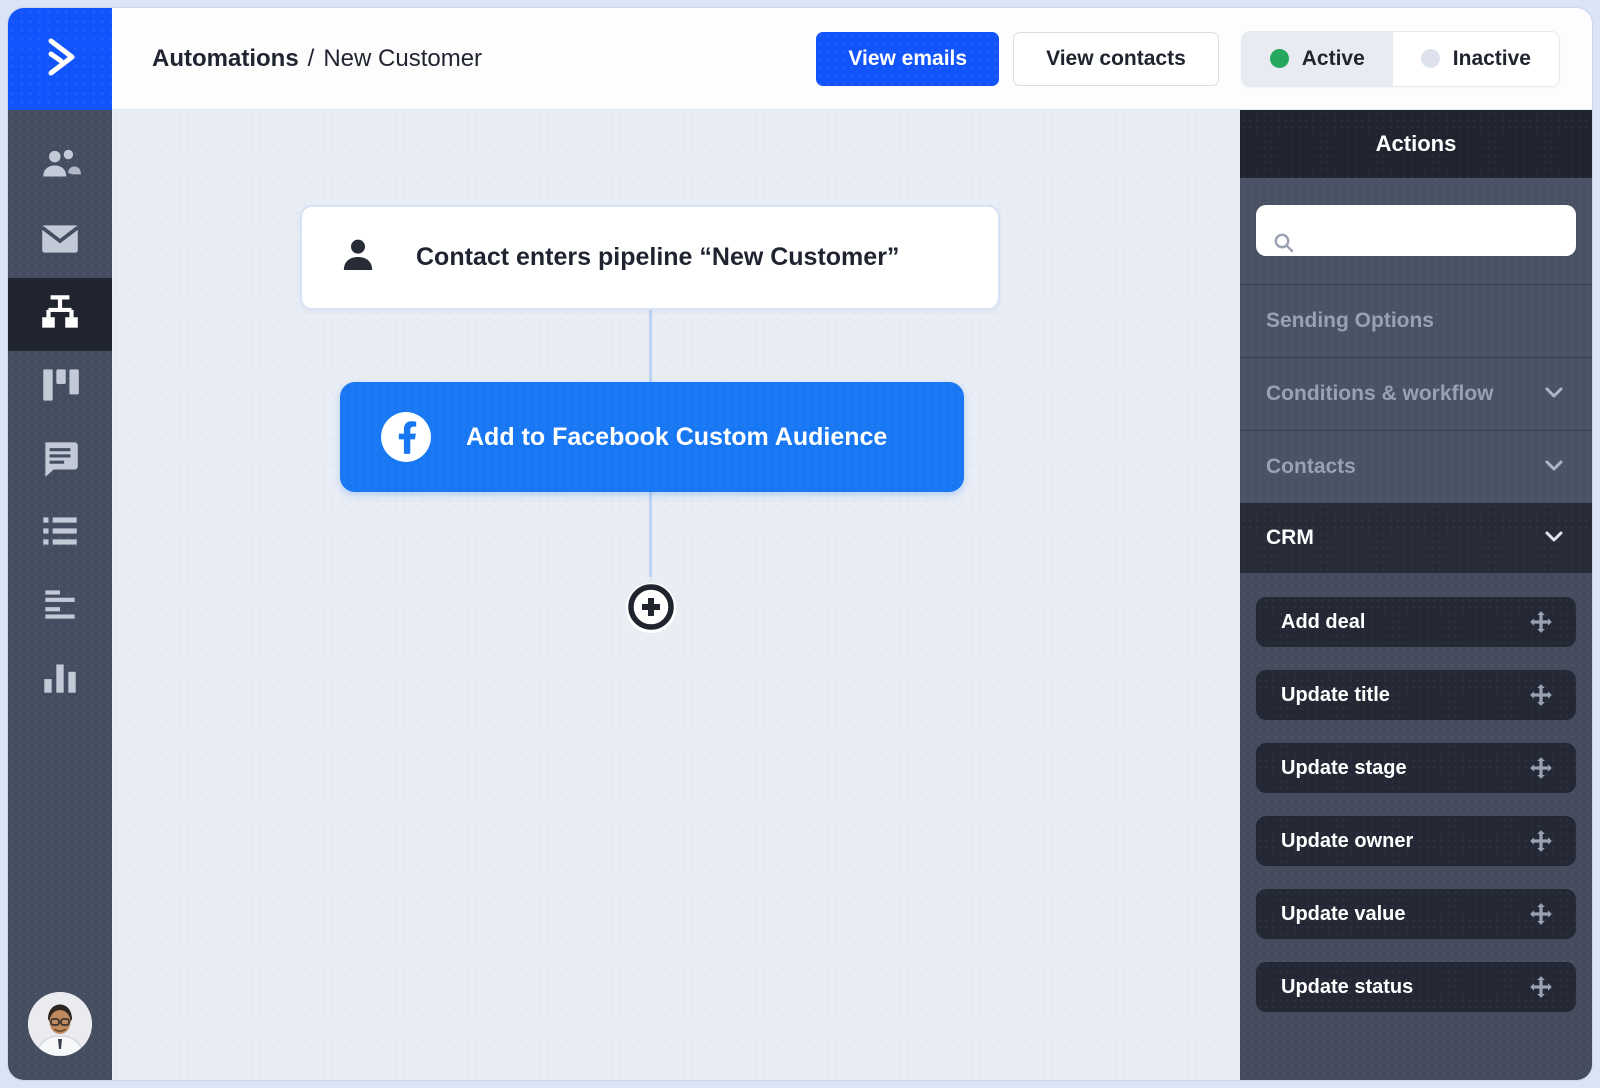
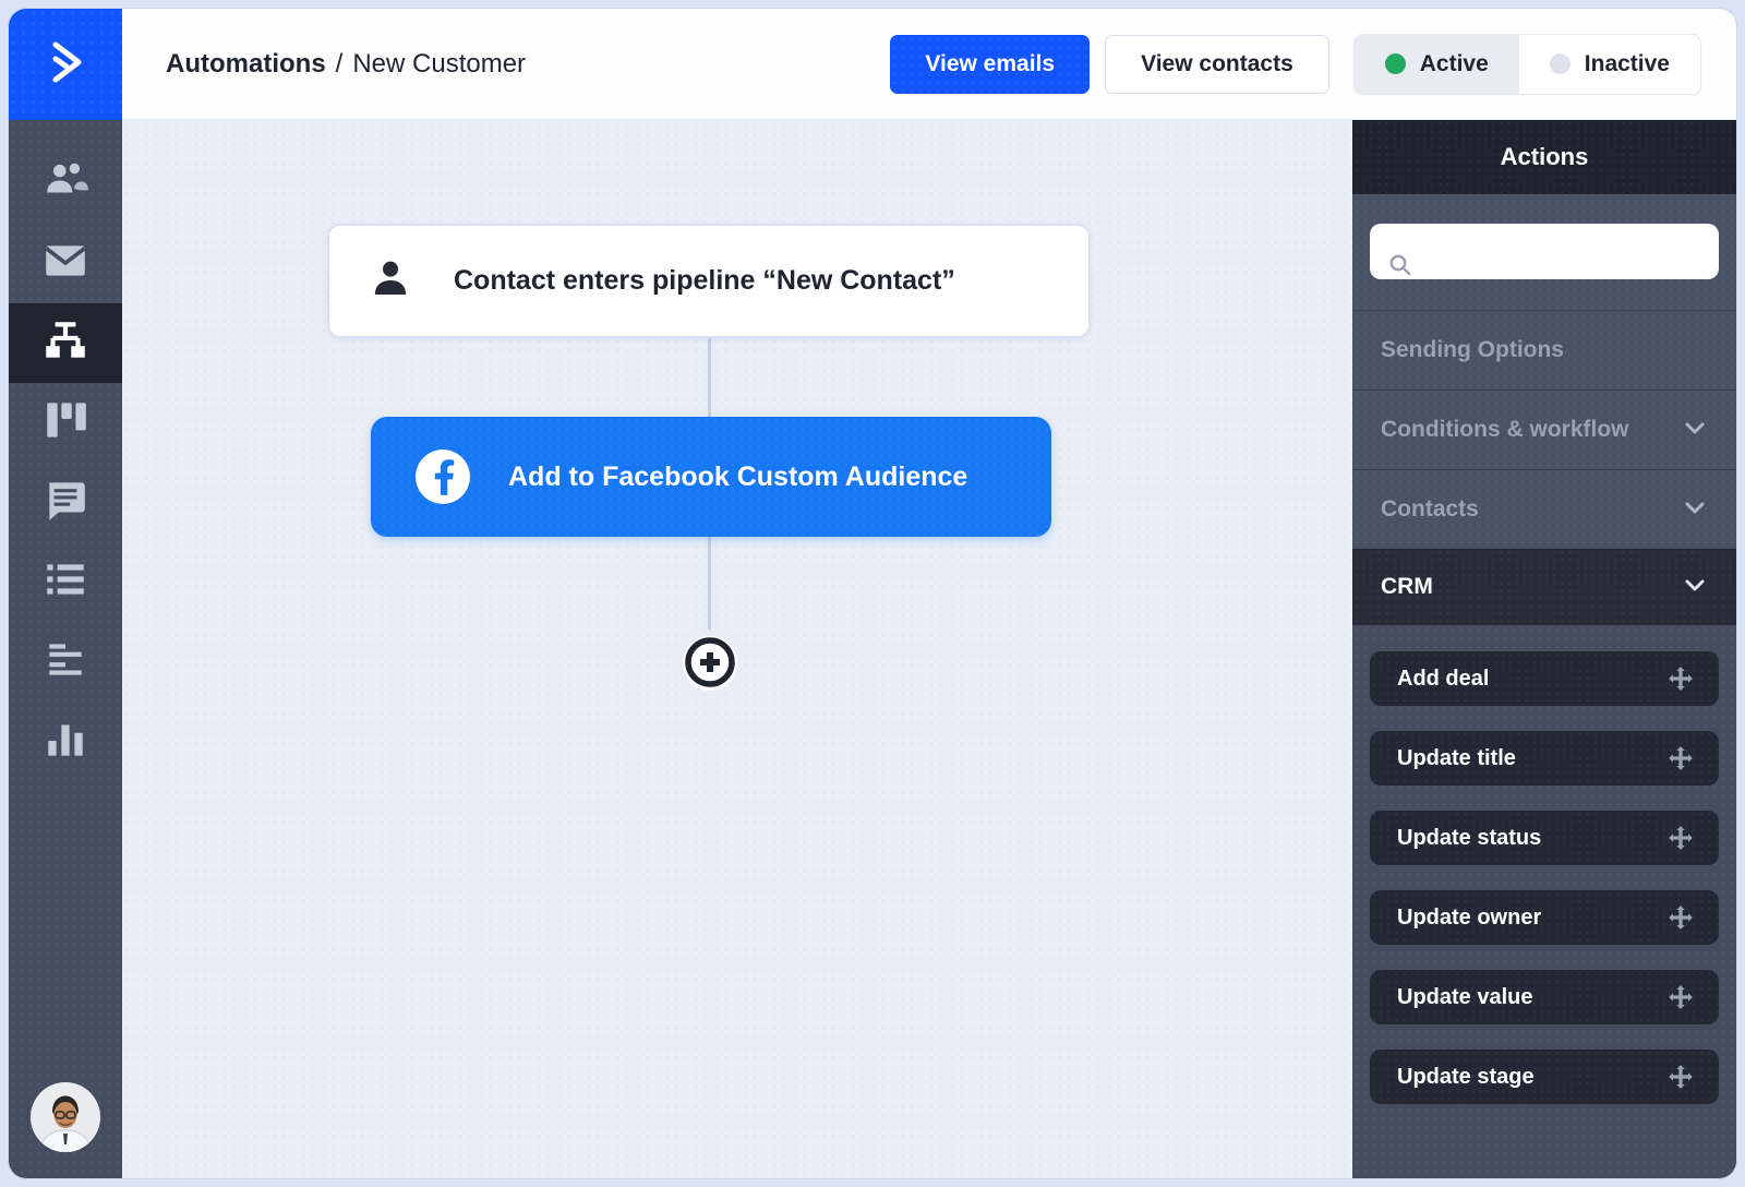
  Automations
  /
  New Customer
  View emails
  View contacts
  Active
  Inactive
- Contact enters pipeline “New Customer”
+ Contact enters pipeline “New Contact”
  Add to Facebook Custom Audience
  Actions
  Sending Options
  Conditions & workflow
  Contacts
  CRM
  Add deal
  Update title
- Update stage
+ Update status
  Update owner
  Update value
- Update status
+ Update stage
